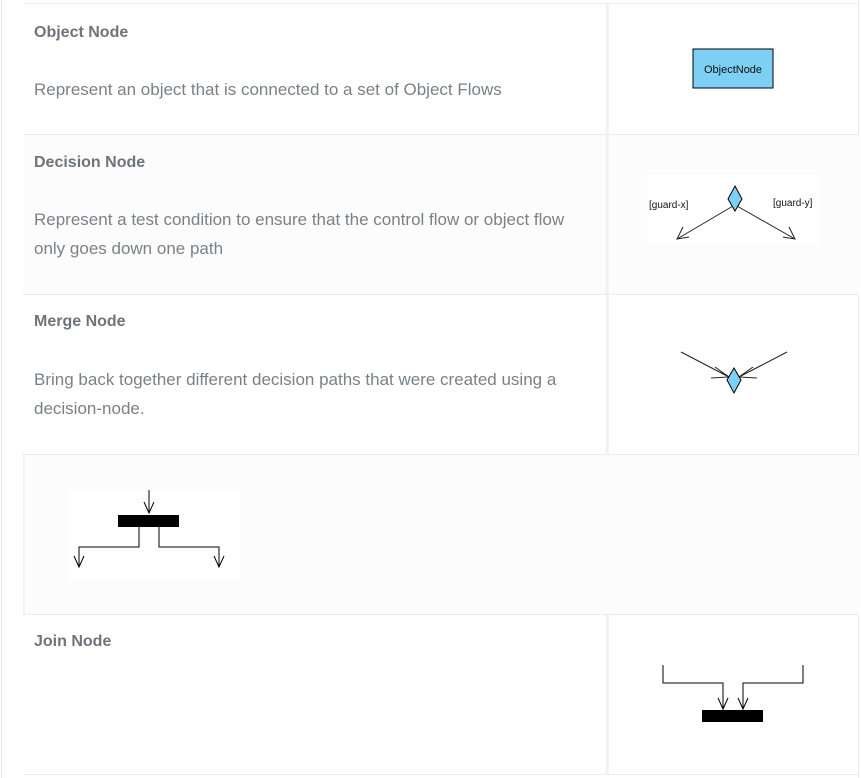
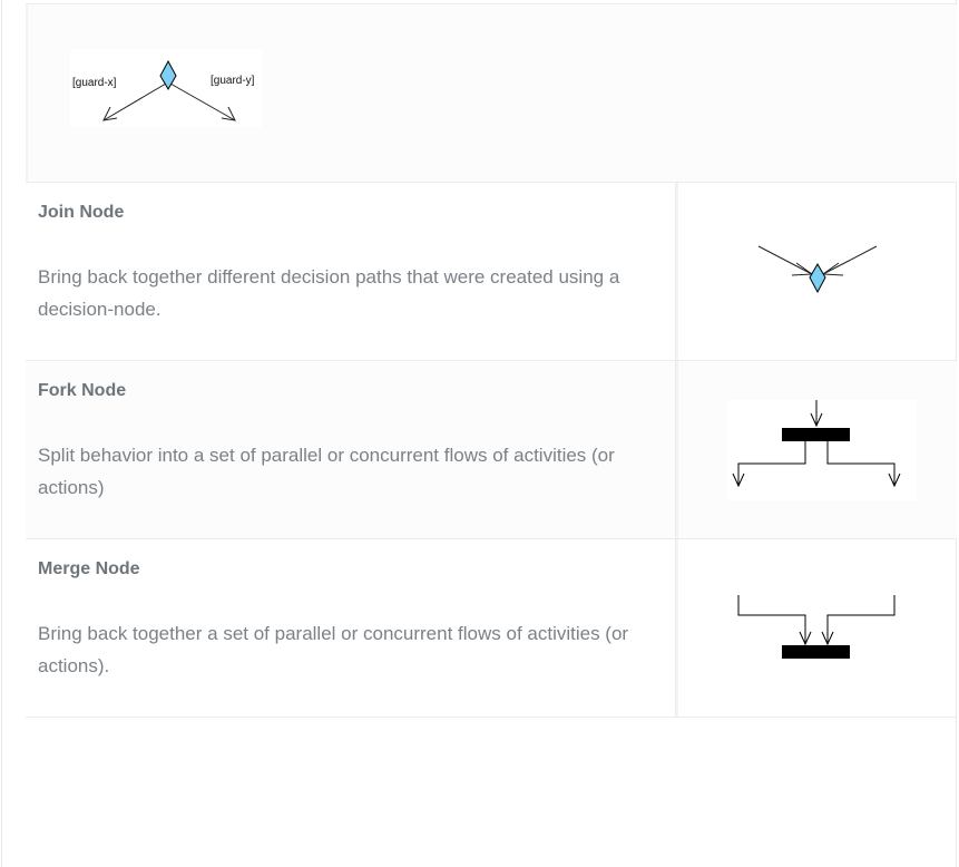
- Object Node
- Represent an object that is connected to a set of Object Flows
- ObjectNode
- Decision Node
- Represent a test condition to ensure that the control flow or object flow only goes down one path
  [guard-x]
  [guard-y]
- Merge Node
+ Join Node
  Bring back together different decision paths that were created using a decision-node.
+ Fork Node
+ Split behavior into a set of parallel or concurrent flows of activities (or actions)
- Join Node
+ Merge Node
+ Bring back together a set of parallel or concurrent flows of activities (or actions).
